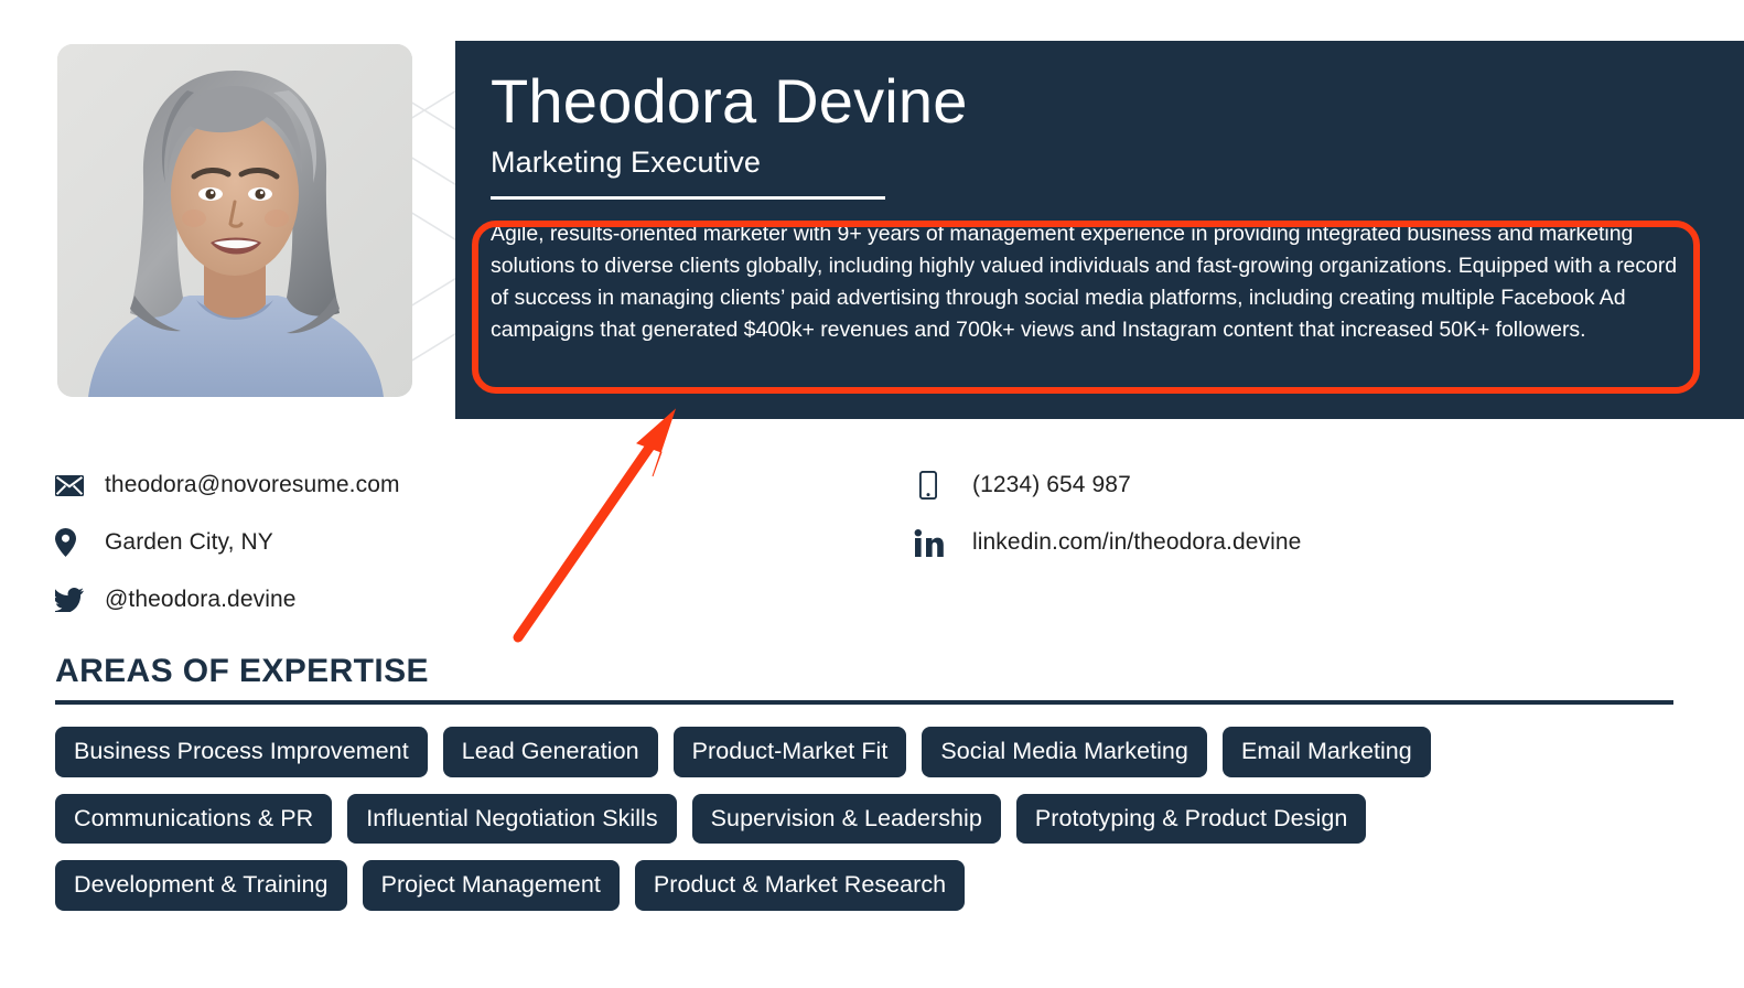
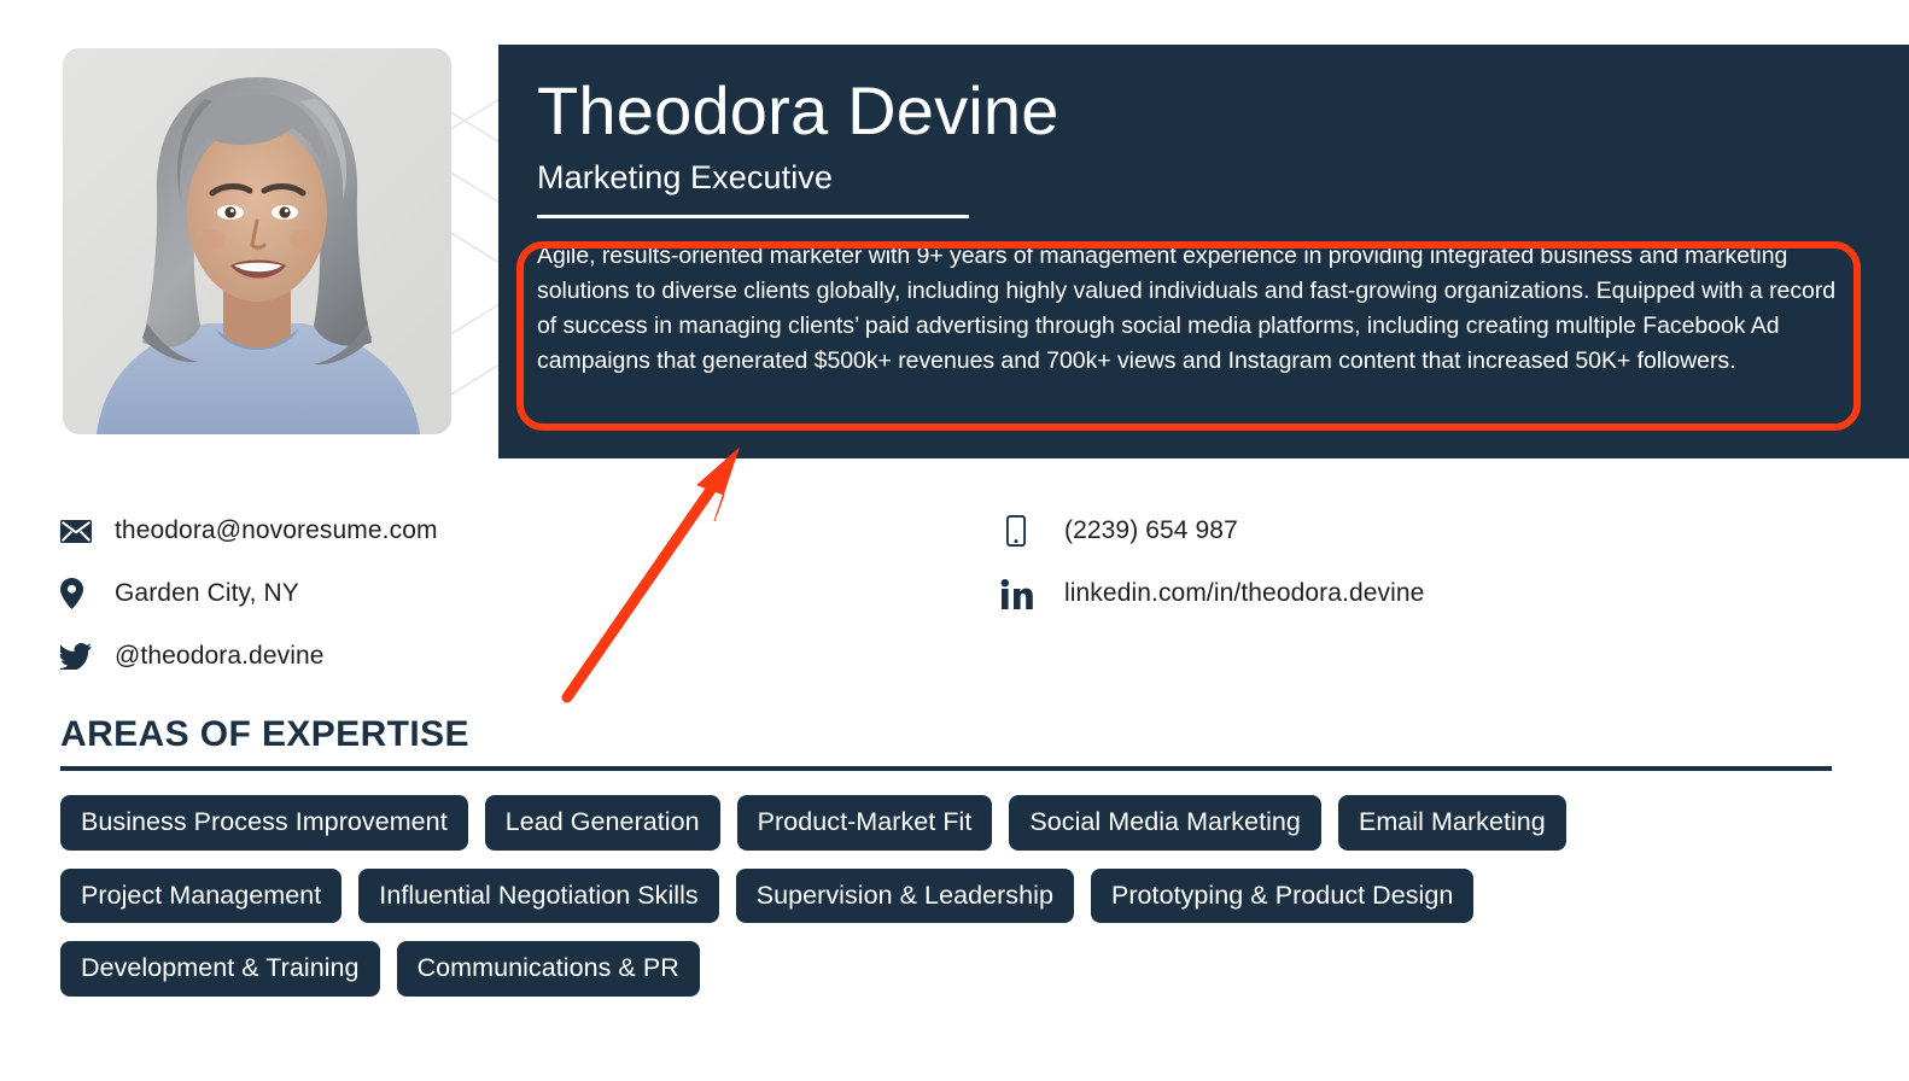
  Theodora Devine
  Marketing Executive
- Agile, results-oriented marketer with 9+ years of management experience in providing integrated business and marketing solutions to diverse clients globally, including highly valued individuals and fast-growing organizations. Equipped with a record of success in managing clients’ paid advertising through social media platforms, including creating multiple Facebook Ad campaigns that generated $400k+ revenues and 700k+ views and Instagram content that increased 50K+ followers.
+ Agile, results-oriented marketer with 9+ years of management experience in providing integrated business and marketing solutions to diverse clients globally, including highly valued individuals and fast-growing organizations. Equipped with a record of success in managing clients’ paid advertising through social media platforms, including creating multiple Facebook Ad campaigns that generated $500k+ revenues and 700k+ views and Instagram content that increased 50K+ followers.
  theodora@novoresume.com
  Garden City, NY
  @theodora.devine
- (1234) 654 987
+ (2239) 654 987
  linkedin.com/in/theodora.devine
  AREAS OF EXPERTISE
  Business Process Improvement
  Lead Generation
  Product-Market Fit
  Social Media Marketing
  Email Marketing
- Communications & PR
+ Project Management
  Influential Negotiation Skills
  Supervision & Leadership
  Prototyping & Product Design
  Development & Training
- Project Management
+ Communications & PR
- Product & Market Research
